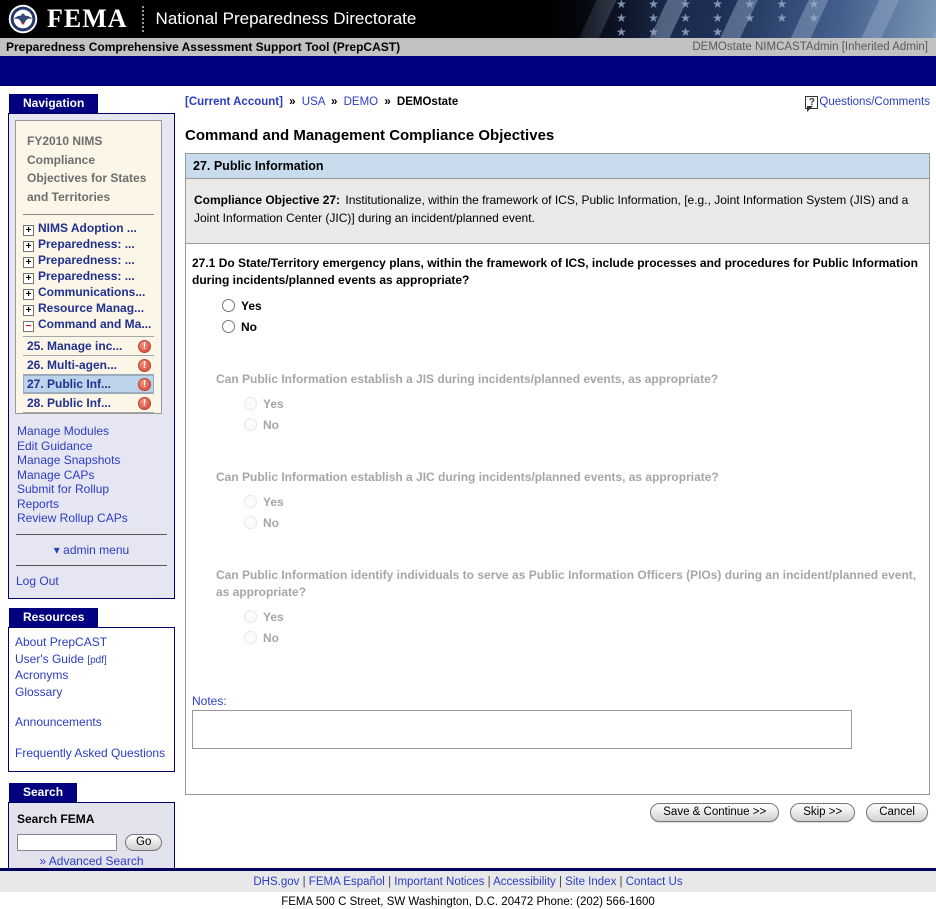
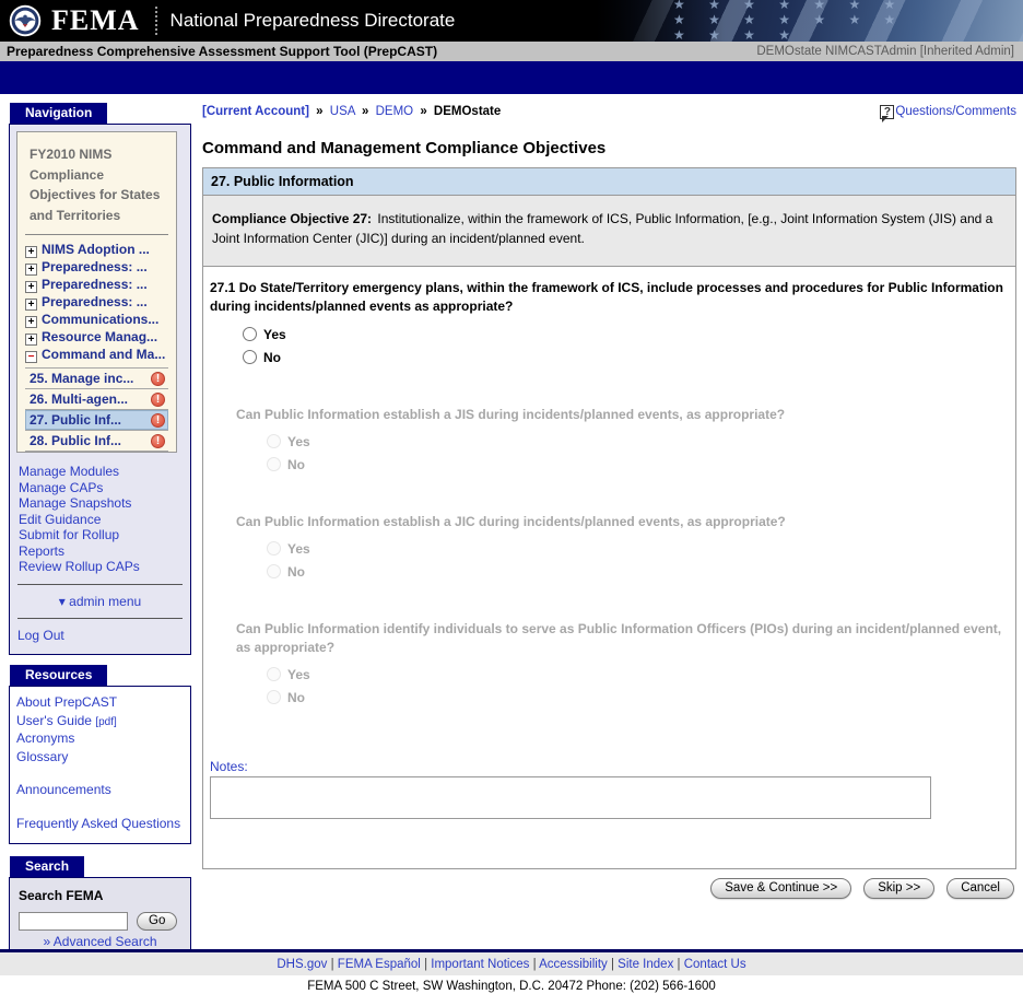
  FEMA
  National Preparedness Directorate
  Preparedness Comprehensive Assessment Support Tool (PrepCAST)
  DEMOstate NIMCASTAdmin [Inherited Admin]
  Navigation
  FY2010 NIMS Compliance Objectives for States and Territories
  + NIMS Adoption ...
  + Preparedness: ...
  + Preparedness: ...
  + Preparedness: ...
  + Communications...
  + Resource Manag...
  − Command and Ma...
  25. Manage inc...
  !
  26. Multi-agen...
  !
  27. Public Inf...
  !
  28. Public Inf...
  !
  Manage Modules
- Edit Guidance
+ Manage CAPs
  Manage Snapshots
- Manage CAPs
+ Edit Guidance
  Submit for Rollup
  Reports
  Review Rollup CAPs
  ▾ admin menu
  Log Out
  Resources
  About PrepCAST
  User's Guide [pdf]
  Acronyms
  Glossary
  Announcements
  Frequently Asked Questions
  Search
  Search FEMA
  Go
  » Advanced Search
  [Current Account] » USA » DEMO » DEMOstate
  ?
  Questions/Comments
  Command and Management Compliance Objectives
  27. Public Information
  Compliance Objective 27: Institutionalize, within the framework of ICS, Public Information, [e.g., Joint Information System (JIS) and a Joint Information Center (JIC)] during an incident/planned event.
  27.1 Do State/Territory emergency plans, within the framework of ICS, include processes and procedures for Public Information during incidents/planned events as appropriate?
  Yes
  No
  Can Public Information establish a JIS during incidents/planned events, as appropriate?
  Yes
  No
  Can Public Information establish a JIC during incidents/planned events, as appropriate?
  Yes
  No
  Can Public Information identify individuals to serve as Public Information Officers (PIOs) during an incident/planned event, as appropriate?
  Yes
  No
  Notes:
  Save & Continue >>
  Skip >>
  Cancel
  DHS.gov FEMA Español Important Notices Accessibility Site Index Contact Us
  FEMA 500 C Street, SW Washington, D.C. 20472 Phone: (202) 566-1600
